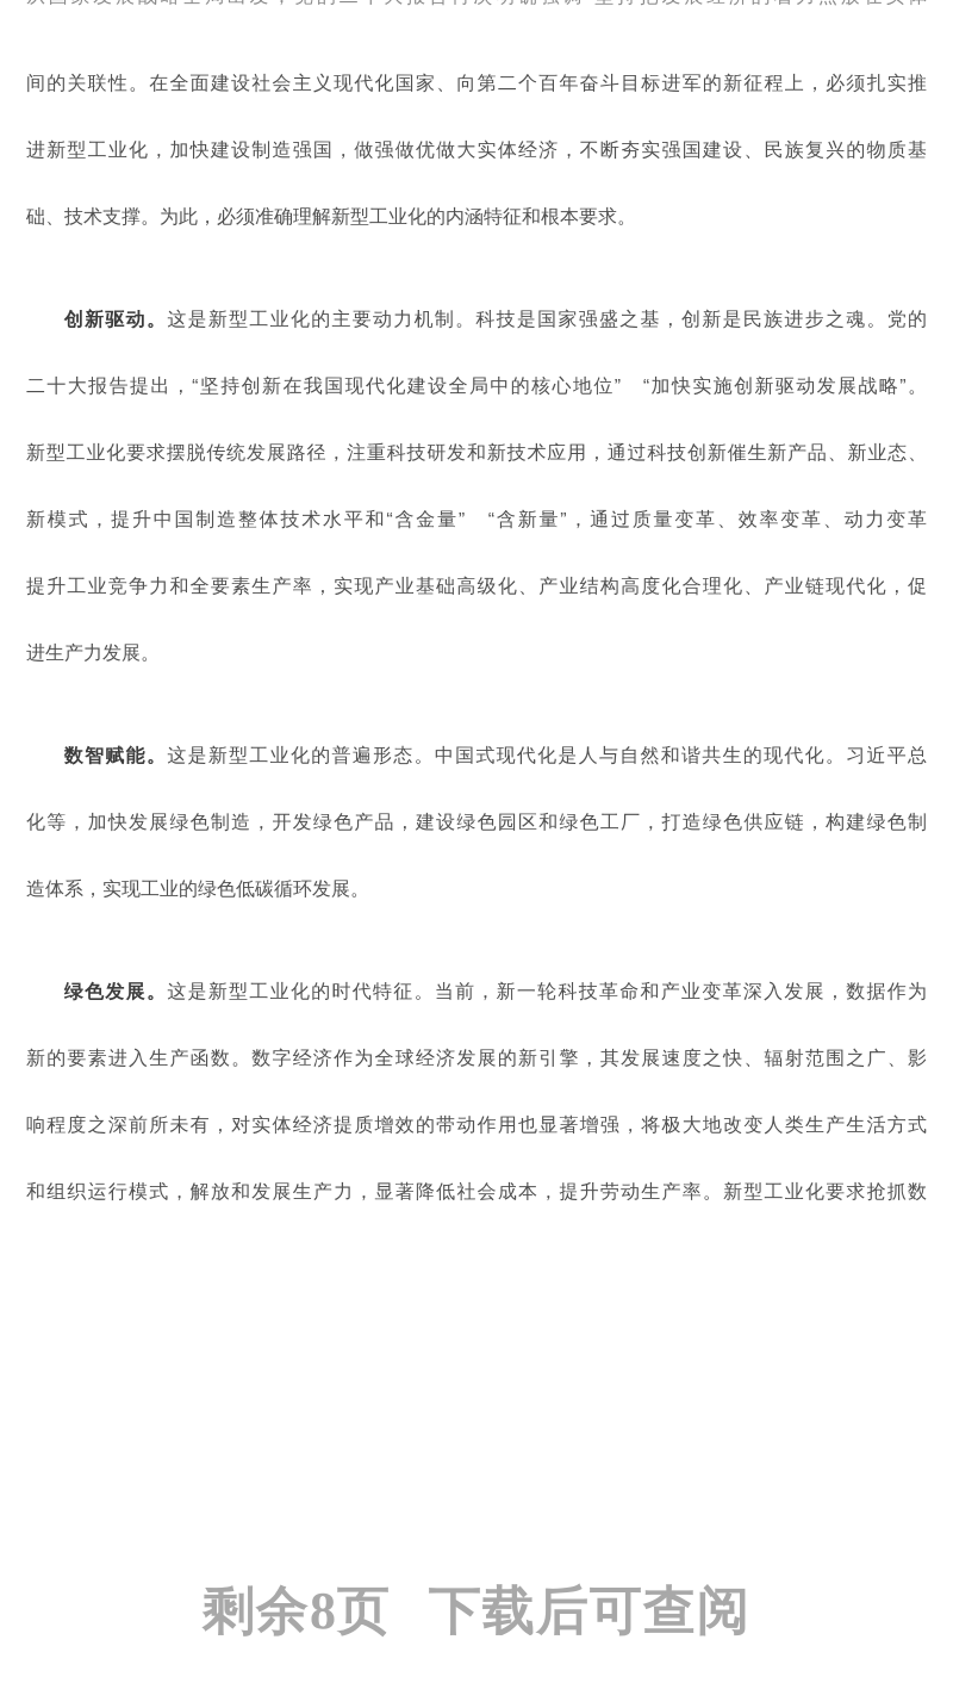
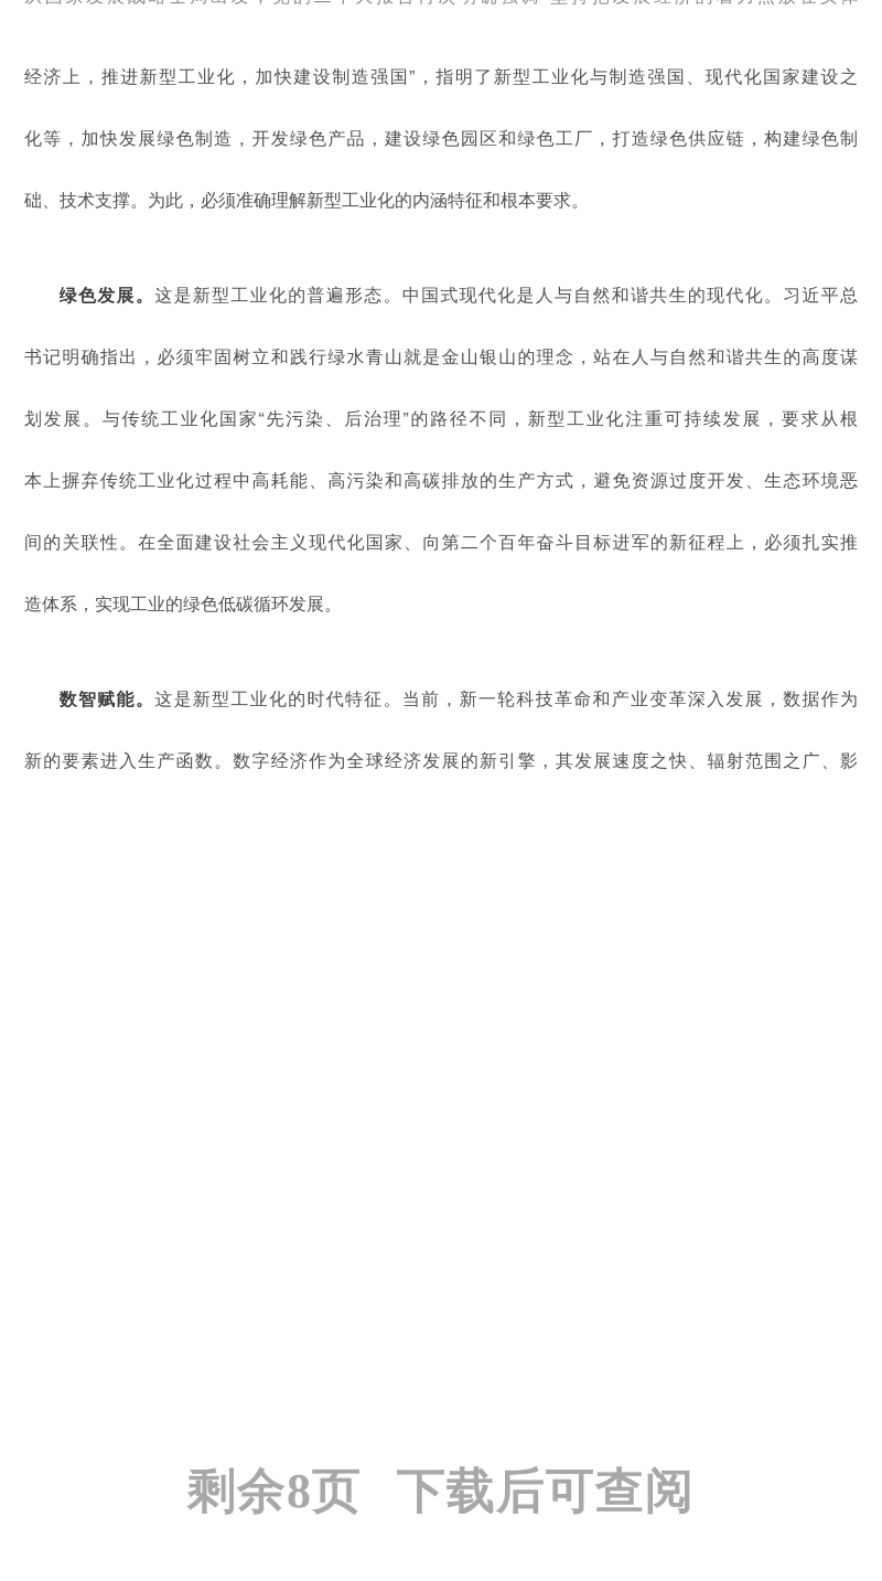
+ 经济上，推进新型工业化，加快建设制造强国”，指明了新型工业化与制造强国、现代化国家建设之
- 间的关联性。在全面建设社会主义现代化国家、向第二个百年奋斗目标进军的新征程上，必须扎实推
+ 化等，加快发展绿色制造，开发绿色产品，建设绿色园区和绿色工厂，打造绿色供应链，构建绿色制
- 进新型工业化，加快建设制造强国，做强做优做大实体经济，不断夯实强国建设、民族复兴的物质基
  础、技术支撑。为此，必须准确理解新型工业化的内涵特征和根本要求。
- 创新驱动。这是新型工业化的主要动力机制。科技是国家强盛之基，创新是民族进步之魂。党的
- 二十大报告提出，“坚持创新在我国现代化建设全局中的核心地位” “加快实施创新驱动发展战略”。
- 新型工业化要求摆脱传统发展路径，注重科技研发和新技术应用，通过科技创新催生新产品、新业态、
- 新模式，提升中国制造整体技术水平和“含金量” “含新量”，通过质量变革、效率变革、动力变革
- 提升工业竞争力和全要素生产率，实现产业基础高级化、产业结构高度化合理化、产业链现代化，促
- 进生产力发展。
- 数智赋能。这是新型工业化的普遍形态。中国式现代化是人与自然和谐共生的现代化。习近平总
+ 绿色发展。这是新型工业化的普遍形态。中国式现代化是人与自然和谐共生的现代化。习近平总
+ 书记明确指出，必须牢固树立和践行绿水青山就是金山银山的理念，站在人与自然和谐共生的高度谋
+ 划发展。与传统工业化国家“先污染、后治理”的路径不同，新型工业化注重可持续发展，要求从根
+ 本上摒弃传统工业化过程中高耗能、高污染和高碳排放的生产方式，避免资源过度开发、生态环境恶
- 化等，加快发展绿色制造，开发绿色产品，建设绿色园区和绿色工厂，打造绿色供应链，构建绿色制
+ 间的关联性。在全面建设社会主义现代化国家、向第二个百年奋斗目标进军的新征程上，必须扎实推
  造体系，实现工业的绿色低碳循环发展。
- 绿色发展。这是新型工业化的时代特征。当前，新一轮科技革命和产业变革深入发展，数据作为
+ 数智赋能。这是新型工业化的时代特征。当前，新一轮科技革命和产业变革深入发展，数据作为
  新的要素进入生产函数。数字经济作为全球经济发展的新引擎，其发展速度之快、辐射范围之广、影
- 响程度之深前所未有，对实体经济提质增效的带动作用也显著增强，将极大地改变人类生产生活方式
- 和组织运行模式，解放和发展生产力，显著降低社会成本，提升劳动生产率。新型工业化要求抢抓数
  剩余8页 下载后可查阅
